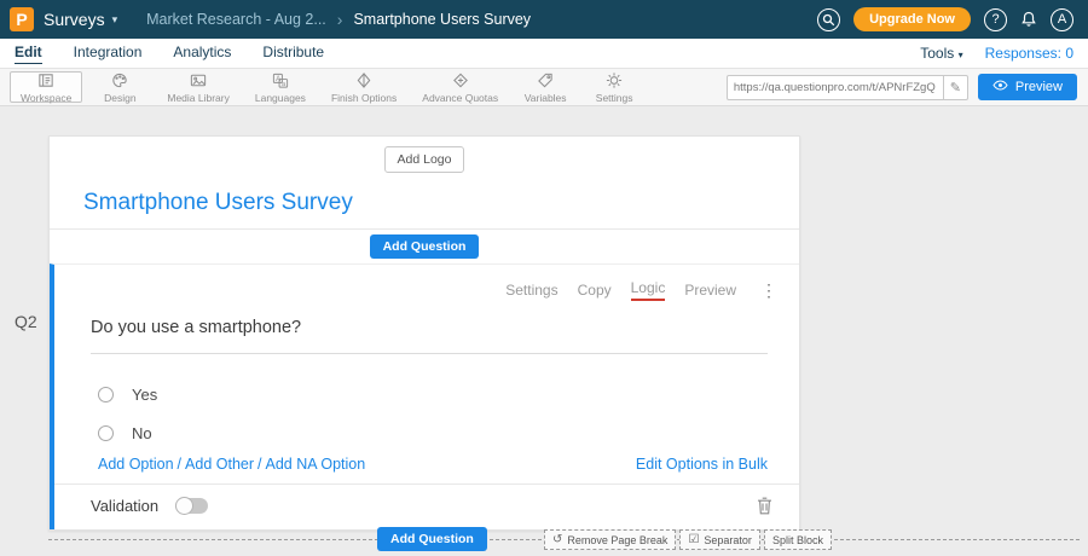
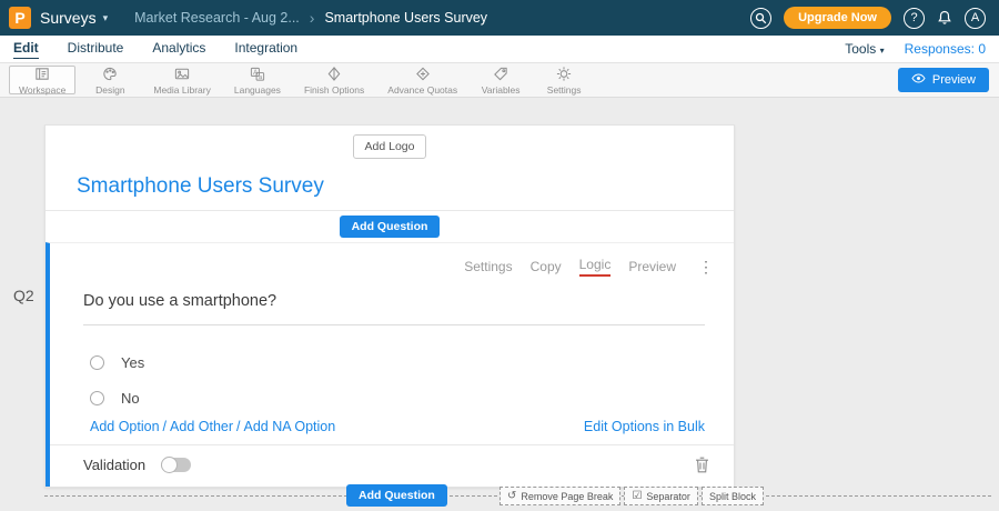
  P
  Surveys
  ▾
  Market Research - Aug 2...
  ›
  Smartphone Users Survey
  Upgrade Now
  ?
  A
  Edit
- Integration
+ Distribute
  Analytics
- Distribute
+ Integration
  Tools ▾
  Responses: 0
  Workspace
  Design
  Media Library
  Languages
  Finish Options
  Advance Quotas
  Variables
  Settings
- https://qa.questionpro.com/t/APNrFZgQ
- ✎
  Preview
  Q2
  Add Logo
  Smartphone Users Survey
  Add Question
  Settings
  Copy
  Logic
  Preview
  ⋮
  Do you use a smartphone?
  Yes
  No
  Add Option / Add Other / Add NA Option
  Edit Options in Bulk
  Validation
  Add Question
  ↺
  Remove Page Break
  ☑
  Separator
  Split Block
